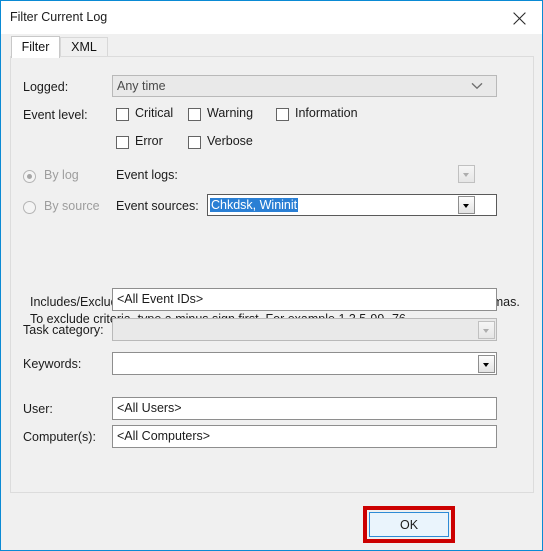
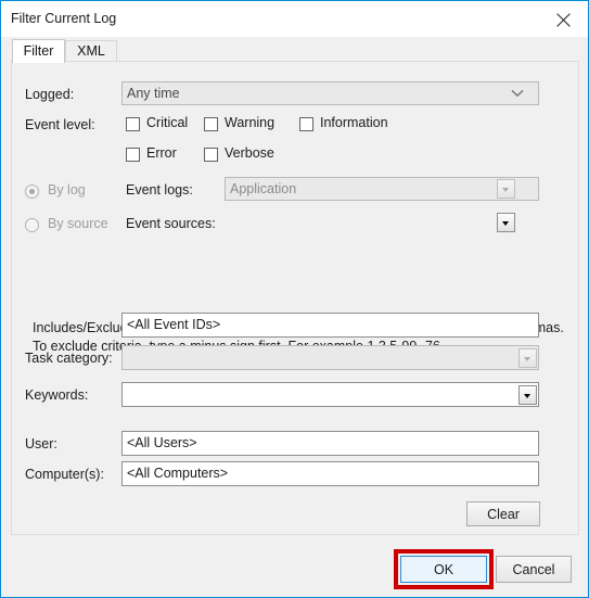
  Filter Current Log
  Filter
  XML
  Logged:
  Any time
  Event level:
  Critical
  Warning
  Information
  Error
  Verbose
  By log
  Event logs:
+ Application
  By source
  Event sources:
- Chkdsk, Wininit
  <All Event IDs>
  Task category:
  Keywords:
  User:
  <All Users>
  Computer(s):
  <All Computers>
+ Clear
  OK
+ Cancel
